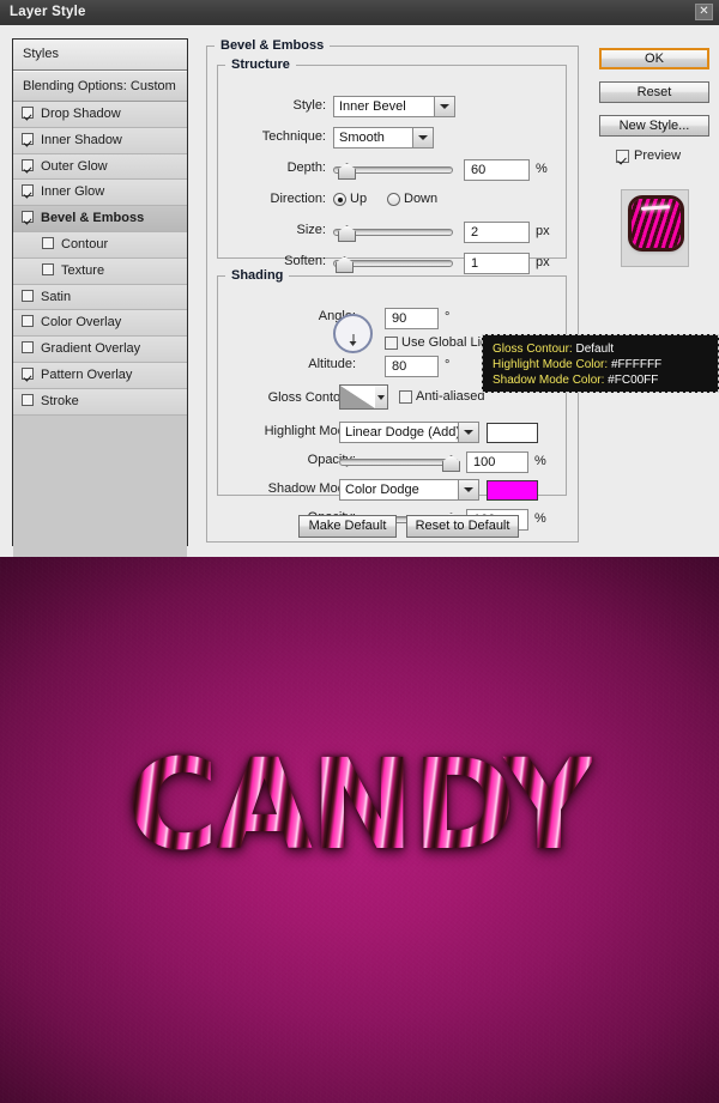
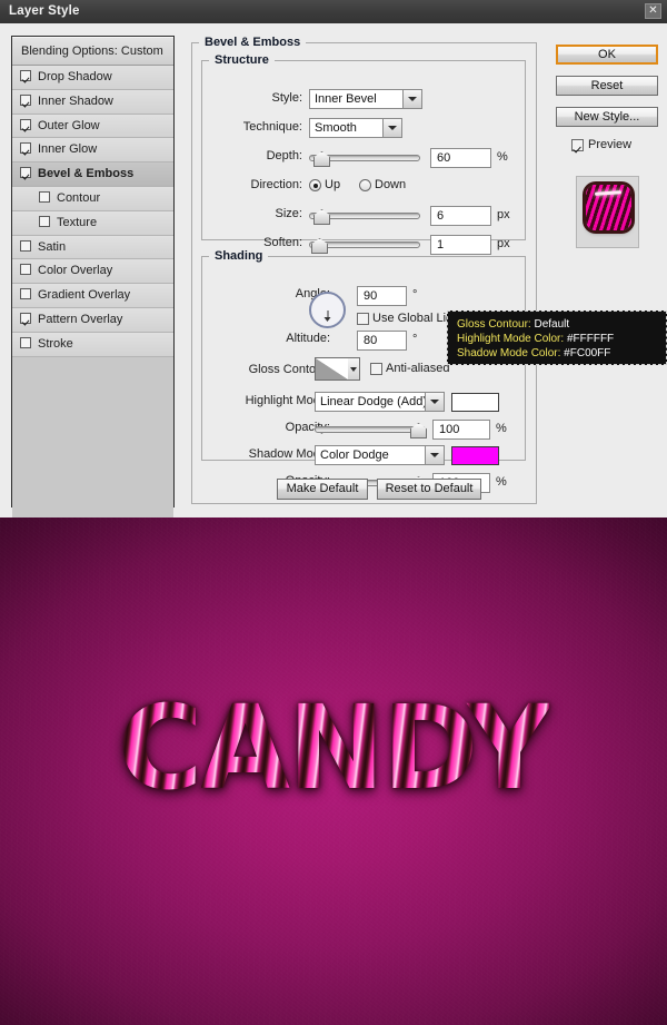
  Layer Style
  ✕
- Styles
  Blending Options: Custom
  Drop Shadow
  Inner Shadow
  Outer Glow
  Inner Glow
  Bevel & Emboss
  Contour
  Texture
  Satin
  Color Overlay
  Gradient Overlay
  Pattern Overlay
  Stroke
  Bevel & Emboss
  Structure
  Style:
  Inner Bevel
  Technique:
  Smooth
  Depth:
  60
  %
  Direction:
  Up
  Down
  Size:
- 2
+ 6
  px
  Soften:
  1
  px
  Shading
  90
  °
  Use Global Li
  Altitude:
  80
  °
  Gloss Conto
  Anti-aliased
  Highlight Mo
  Linear Dodge (Add
  100
  %
  Shadow Mo
  Color Dodge
  %
  Make Default
  Reset to Default
  OK
  Reset
  New Style...
  Preview
  Gloss Contour: Default
  Highlight Mode Color: #FFFFFF
  Shadow Mode Color: #FC00FF
  CANDY
